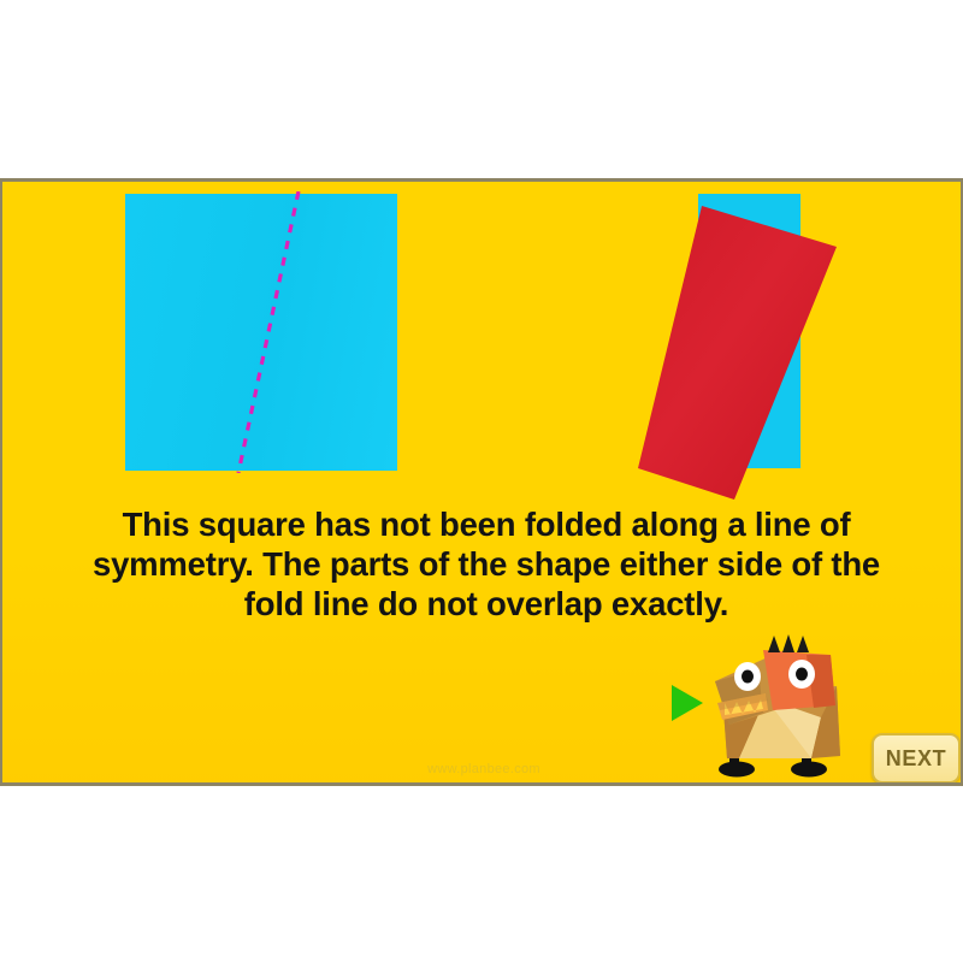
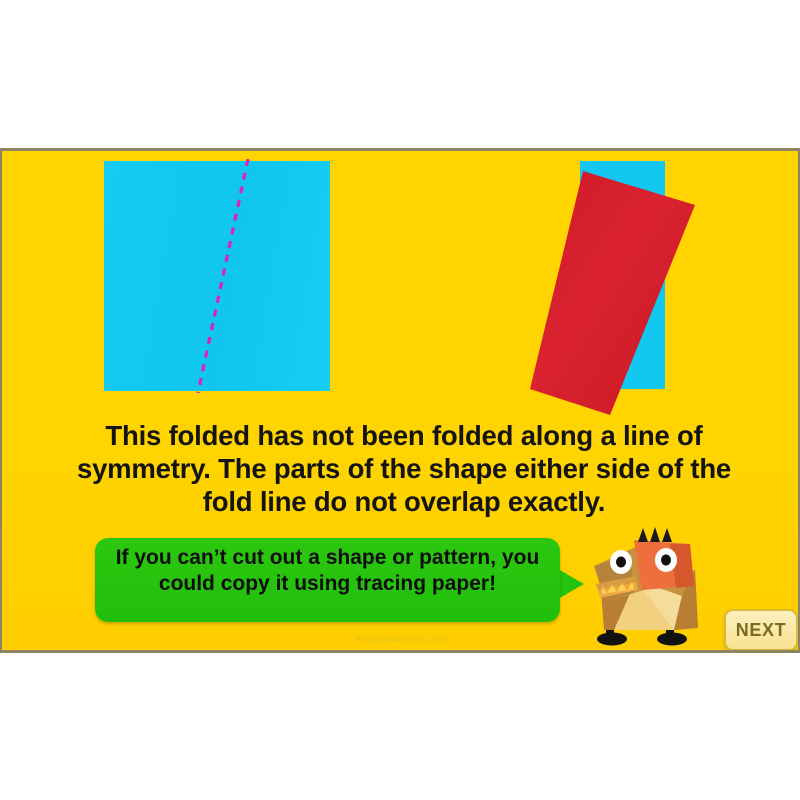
- This square has not been folded along a line of symmetry. The parts of the shape either side of the fold line do not overlap exactly.
+ This folded has not been folded along a line of symmetry. The parts of the shape either side of the fold line do not overlap exactly.
+ If you can’t cut out a shape or pattern, you could copy it using tracing paper!
  www.planbee.com
  NEXT
